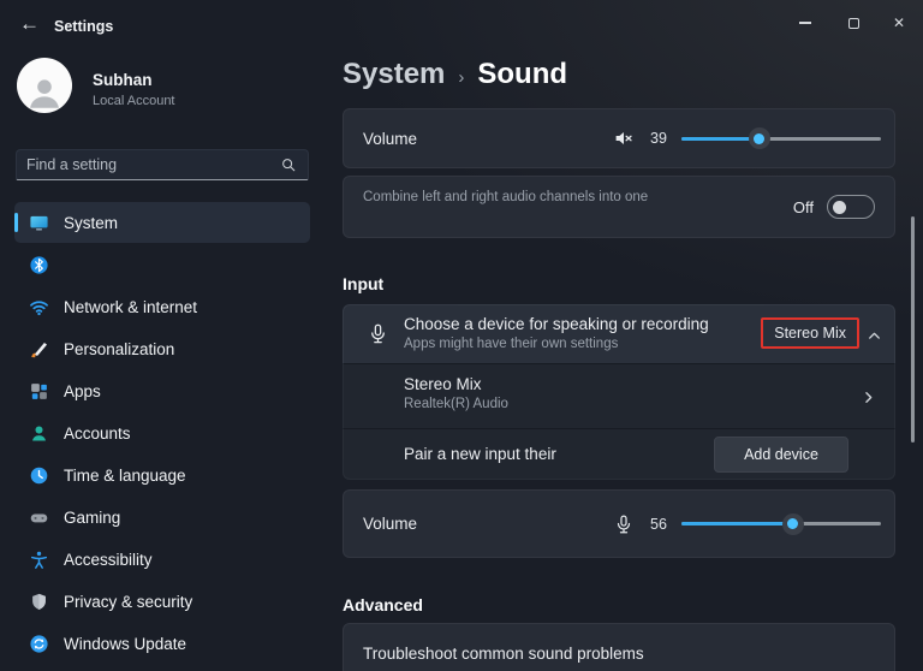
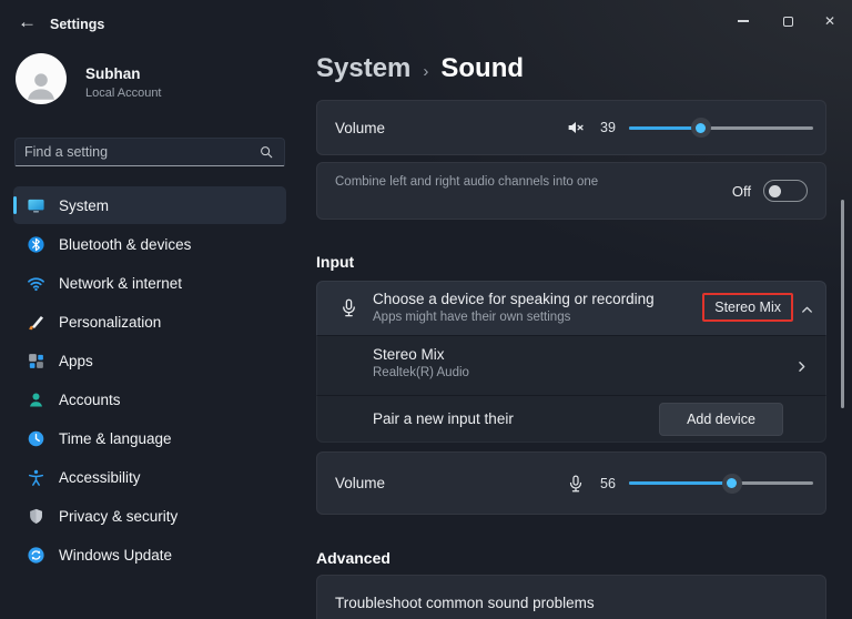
  ←
  Settings
  ✕
  Subhan
  Local Account
  Find a setting
  System
+ Bluetooth & devices
  Network & internet
  Personalization
  Apps
  Accounts
  Time & language
- Gaming
  Accessibility
  Privacy & security
  Windows Update
  System
  ›
  Sound
  Volume
  39
  Combine left and right audio channels into one
  Off
  Input
  Choose a device for speaking or recording
  Apps might have their own settings
  Stereo Mix
  Stereo Mix
  Realtek(R) Audio
  Pair a new input their
  Add device
  Volume
  56
  Advanced
  Troubleshoot common sound problems
